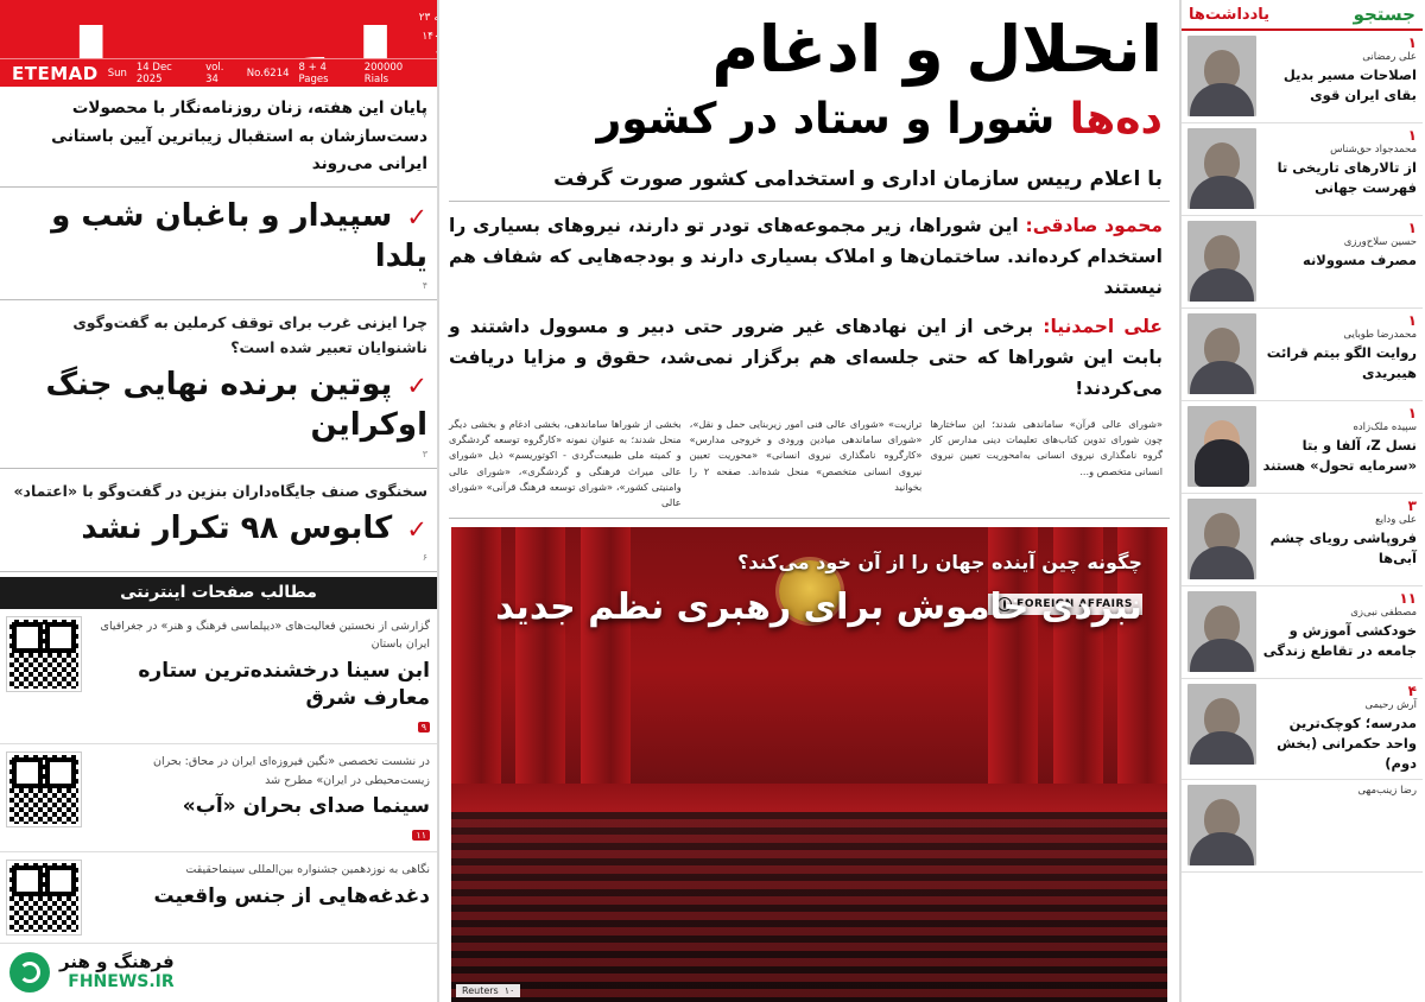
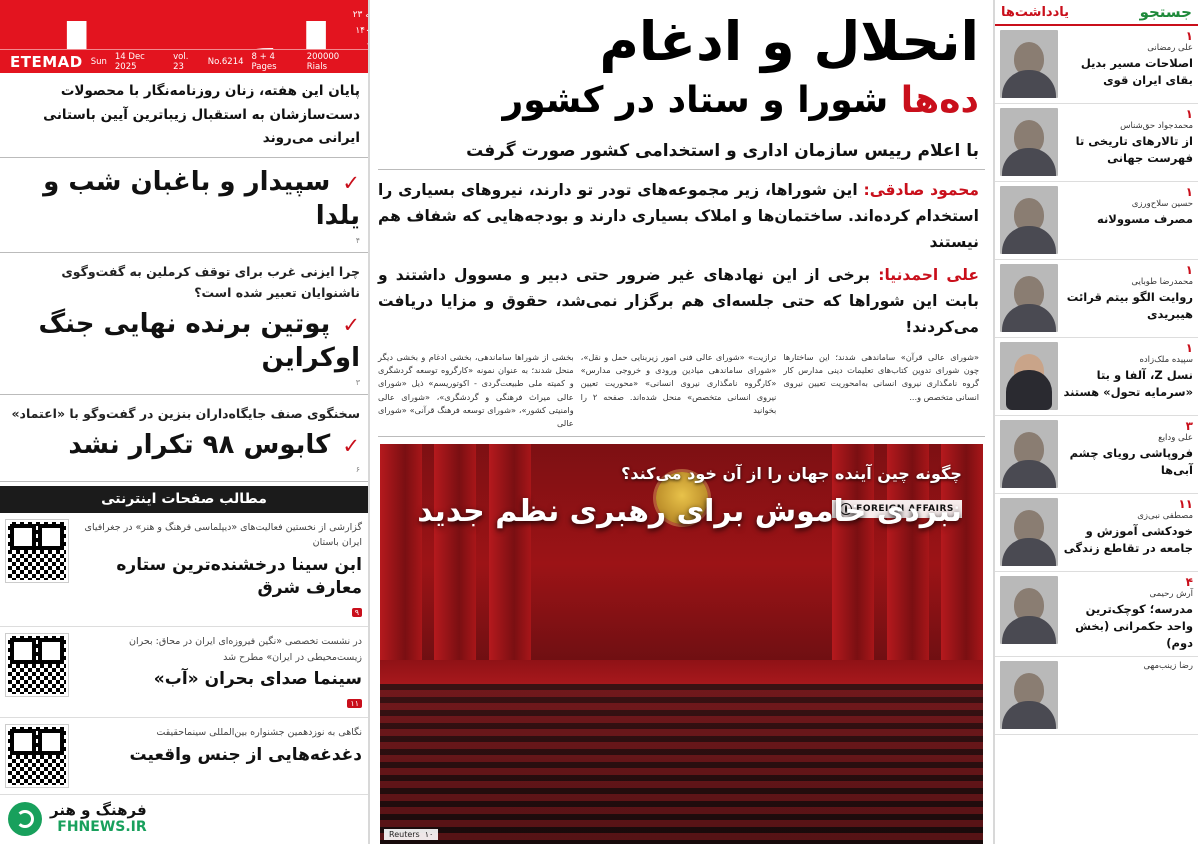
  ETEMAD
  Sun
  14 Dec 2025
- vol. 34
+ vol. 23
  No.6214
  8 + 4 Pages
  200000 Rials
  پایان این هفته، زنان روزنامه‌نگار با محصولات دست‌سازشان به استقبال زیباترین آیین باستانی ایرانی می‌روند
  ✓ سپیدار و باغبان شب و یلدا
  ۴
  چرا ایزنی غرب برای توقف کرملین به گفت‌وگوی ناشنوایان تعبیر شده است؟
  ✓ پوتین برنده نهایی جنگ اوکراین
  ۳
  سخنگوی صنف جایگاه‌داران بنزین در گفتوگو با «اعتماد»
  ✓ کابوس ۹۸ تکرار نشد
  ۶
  مطالب صفحات اینترنتی
  گزارشی از نخستین فعالیت‌های «دیپلماسی فرهنگ و هنر» در جغرافیای ایران باستان
  ابن سینا درخشنده‌ترین ستاره معارف شرق
  ۹
  در نشست تخصصی «نگین فیروزه‌ای ایران در محاق: بحران زیست‌محیطی در ایران» مطرح شد
  سینما صدای بحران «آب»
  ۱۱
  نگاهی به نوزدهمین جشنواره بین‌المللی سینماحقیقت
  دغدغه‌هایی از جنس واقعیت
  فرهنگ و هنر
  FHNEWS.IR
  انحلال و ادغام
  ده‌ها شورا و ستاد در کشور
  با اعلام رییس سازمان اداری و استخدامی کشور صورت گرفت
  محمود صادقی: این شوراها، زیر مجموعه‌های تودر تو دارند، نیروهای بسیاری را استخدام کرده‌اند. ساختمان‌ها و املاک بسیاری دارند و بودجه‌هایی که شفاف هم نیستند
  علی احمدنیا: برخی از این نهادهای غیر ضرور حتی دبیر و مسوول داشتند و بابت این شوراها که حتی جلسه‌ای هم برگزار نمی‌شد، حقوق و مزایا دریافت می‌کردند!
  بخشی از شوراها ساماندهی، بخشی ادغام و بخشی دیگر منحل شدند؛ به عنوان نمونه «کارگروه توسعه گردشگری و کمیته ملی طبیعت‌گردی - اکوتوریسم» ذیل «شورای عالی میراث فرهنگی و گردشگری»، «شورای عالی وامنیتی کشور»، «شورای توسعه فرهنگ قرآنی» «شورای عالی
  ترازیت» «شورای عالی فنی امور زیربنایی حمل و نقل»، «شورای ساماندهی میادین ورودی و خروجی مدارس» «کارگروه نامگذاری نیروی انسانی» «محوریت تعیین نیروی انسانی متخصص» منحل شده‌اند. صفحه ۲ را بخوانید
  «شورای عالی قرآن» ساماندهی شدند؛ این ساختارها چون شورای تدوین کتاب‌های تعلیمات دینی مدارس کار گروه نامگذاری نیروی انسانی به‌امحوریت تعیین نیروی انسانی متخصص و...
  FOREIGN AFFAIRS
  چگونه چین آینده جهان را از آن خود میکند؟
  نبردی خاموش برای رهبری نظم جدید
  Reuters
  ۱۰
  جستجو
  یادداشت‌ها
  ۱
  علی رمضانی
  اصلاحات مسیر بدیل بقای ایران قوی
  ۱
  محمدجواد حق‌شناس
  از تالارهای تاریخی تا فهرست جهانی
  ۱
  حسین سلاح‌ورزی
  مصرف مسوولانه
  ۱
  محمدرضا طوبایی
  روایت الگو بیتم قرائت هیبریدی
  ۱
  سپیده ملک‌زاده
  نسل Z، آلفا و بتا «سرمایه تحول» هستند
  ۳
  علی ودایع
  فروپاشی رویای چشم آبی‌ها
  ۱۱
  مصطفی نبی‌زی
  خودکشی آموزش و جامعه در تقاطع زندگی
  ۴
  آرش رحیمی
  مدرسه؛ کوچک‌ترین واحد حکمرانی (بخش دوم)
  رضا زینب‌مهی
